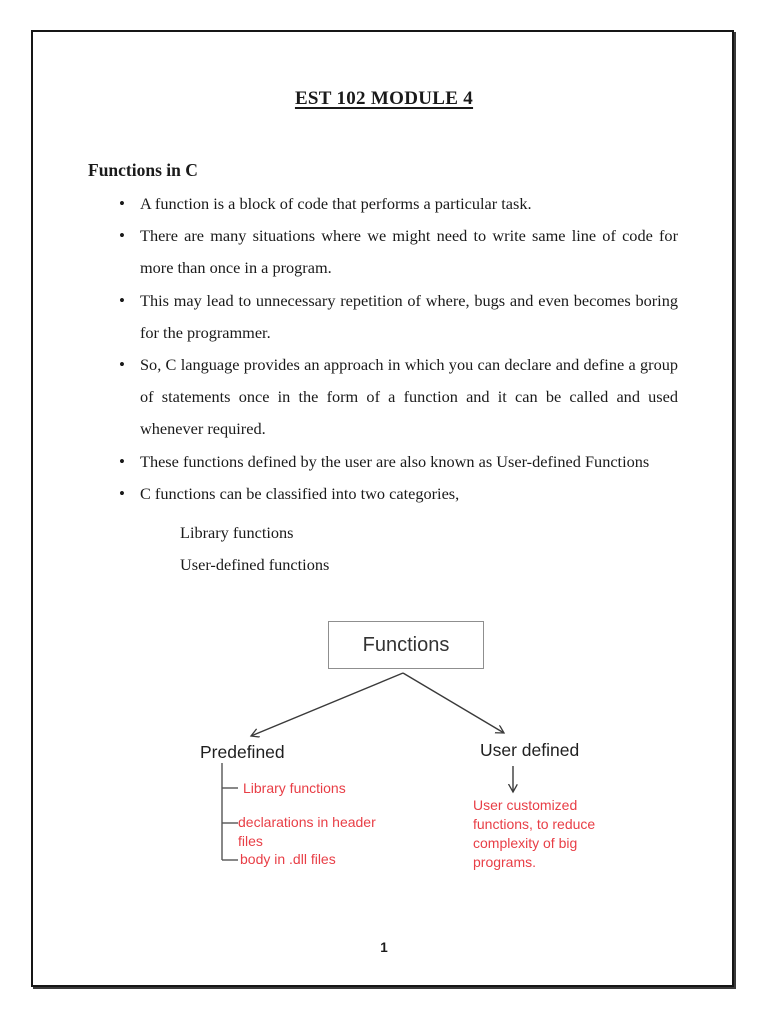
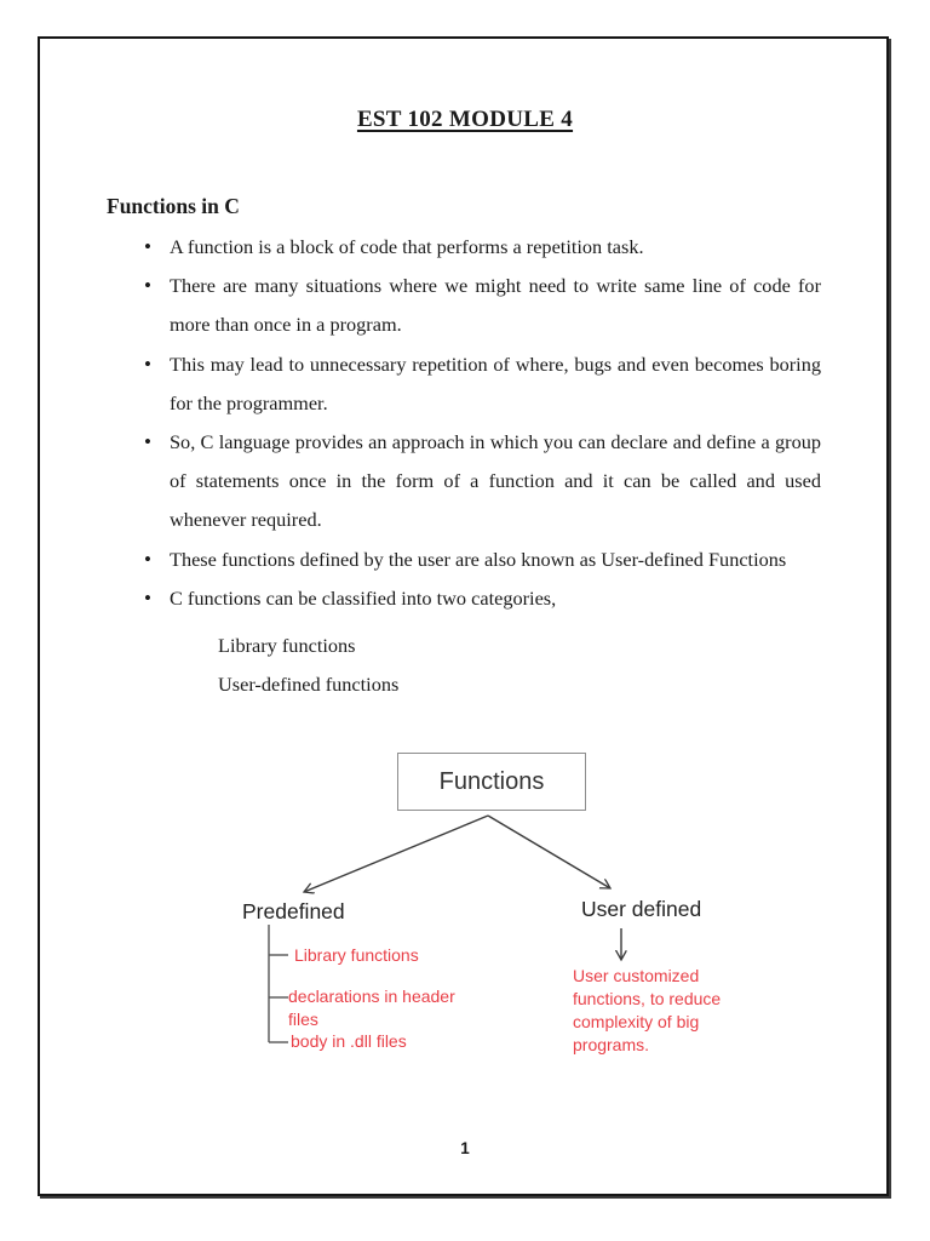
  EST 102 MODULE 4
  Functions in C
- A function is a block of code that performs a particular task.
+ A function is a block of code that performs a repetition task.
  There are many situations where we might need to write same line of code for more than once in a program.
  This may lead to unnecessary repetition of where, bugs and even becomes boring for the programmer.
  So, C language provides an approach in which you can declare and define a group of statements once in the form of a function and it can be called and used whenever required.
  These functions defined by the user are also known as User-defined Functions
  C functions can be classified into two categories,
  Library functions
  User-defined functions
  Functions
  Predefined
  User defined
  Library functions
  declarations in header files
  body in .dll files
  User customized functions, to reduce complexity of big programs.
  1
